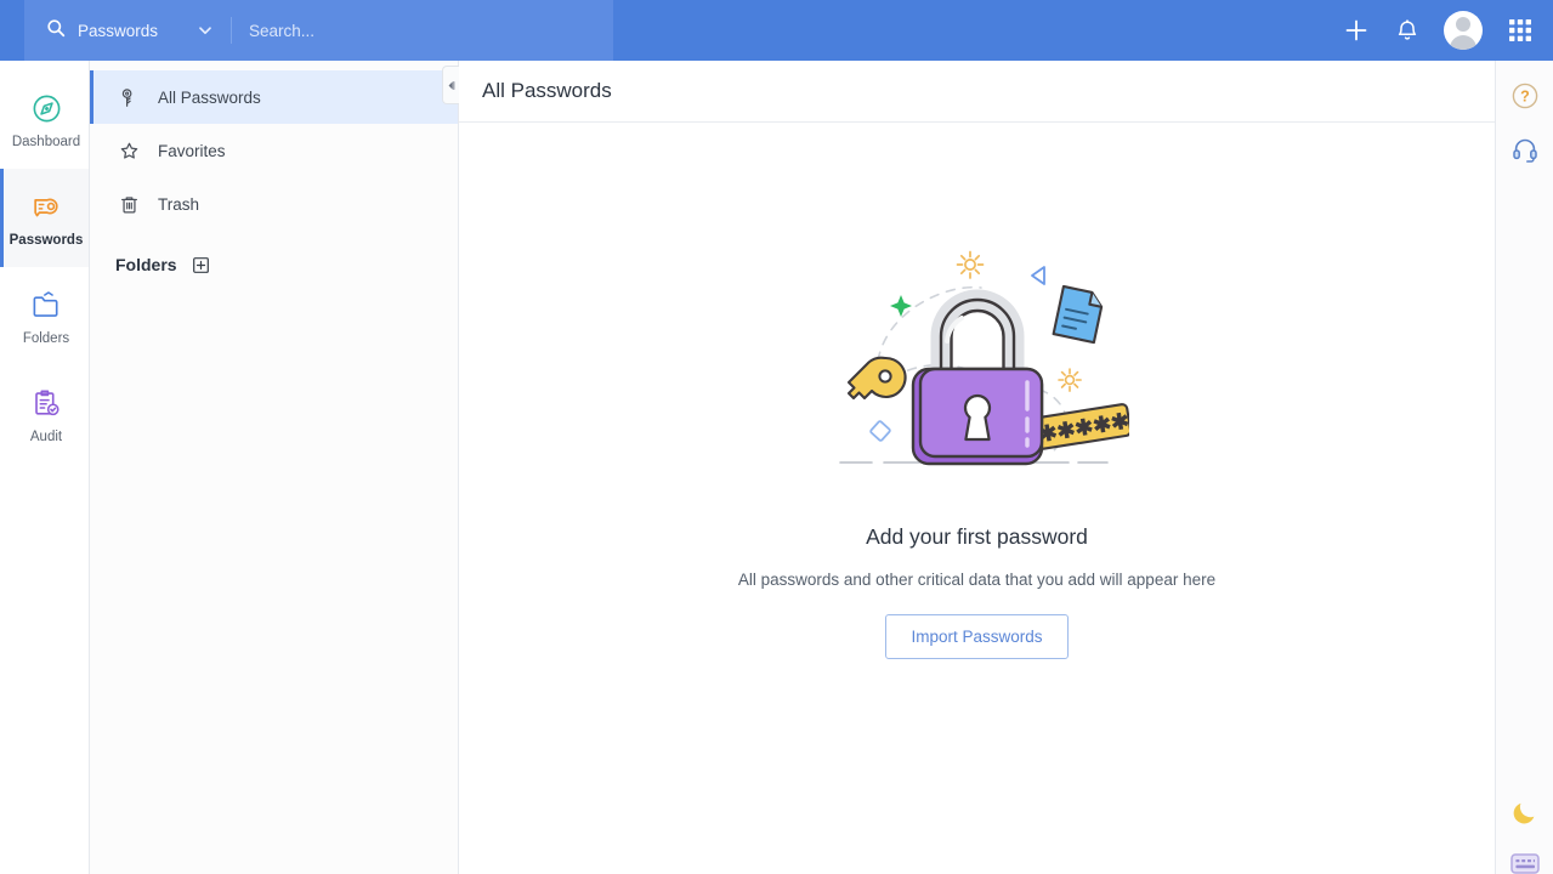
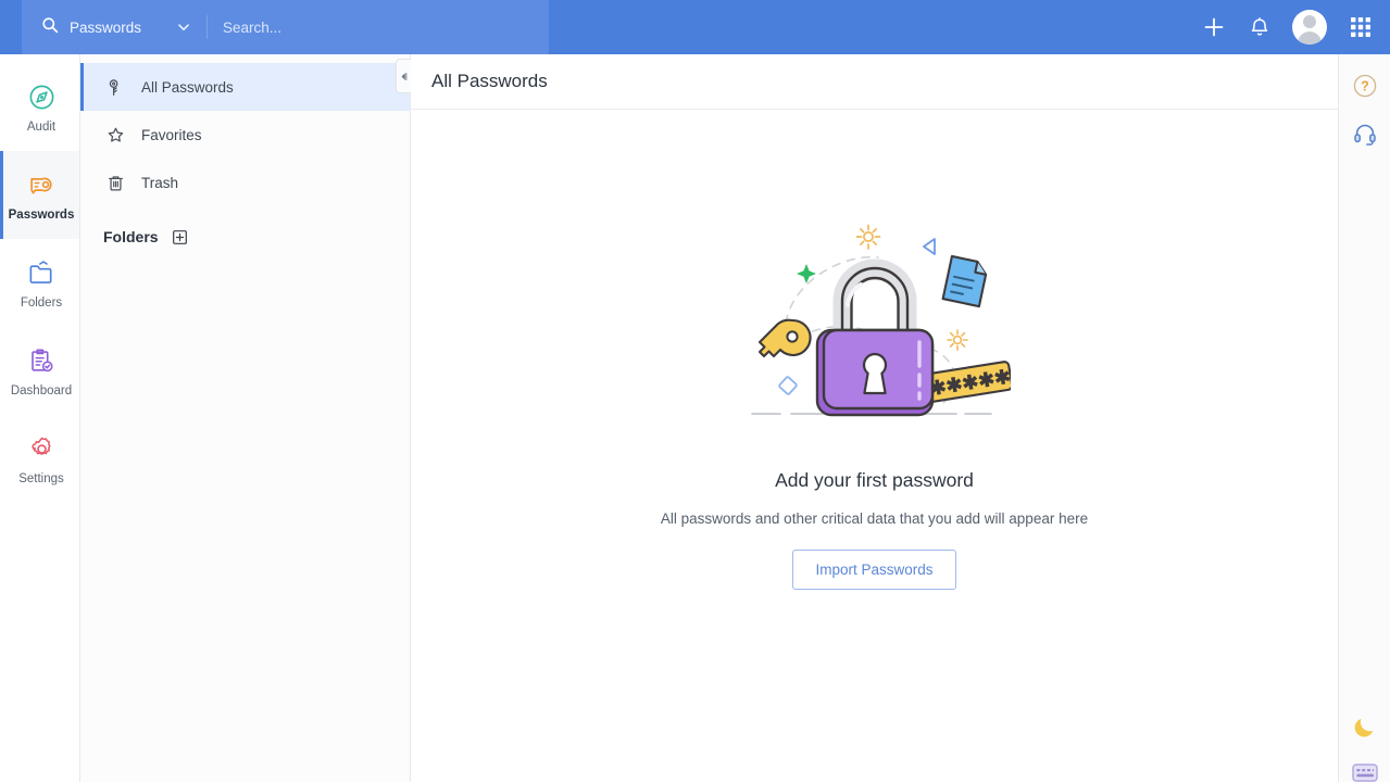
  Passwords
  Search...
- Dashboard
+ Audit
  Passwords
  Folders
- Audit
+ Dashboard
+ Settings
  All Passwords
  Favorites
  Trash
  Folders
  All Passwords
  Add your first password
  All passwords and other critical data that you add will appear here
  Import Passwords
  ?
